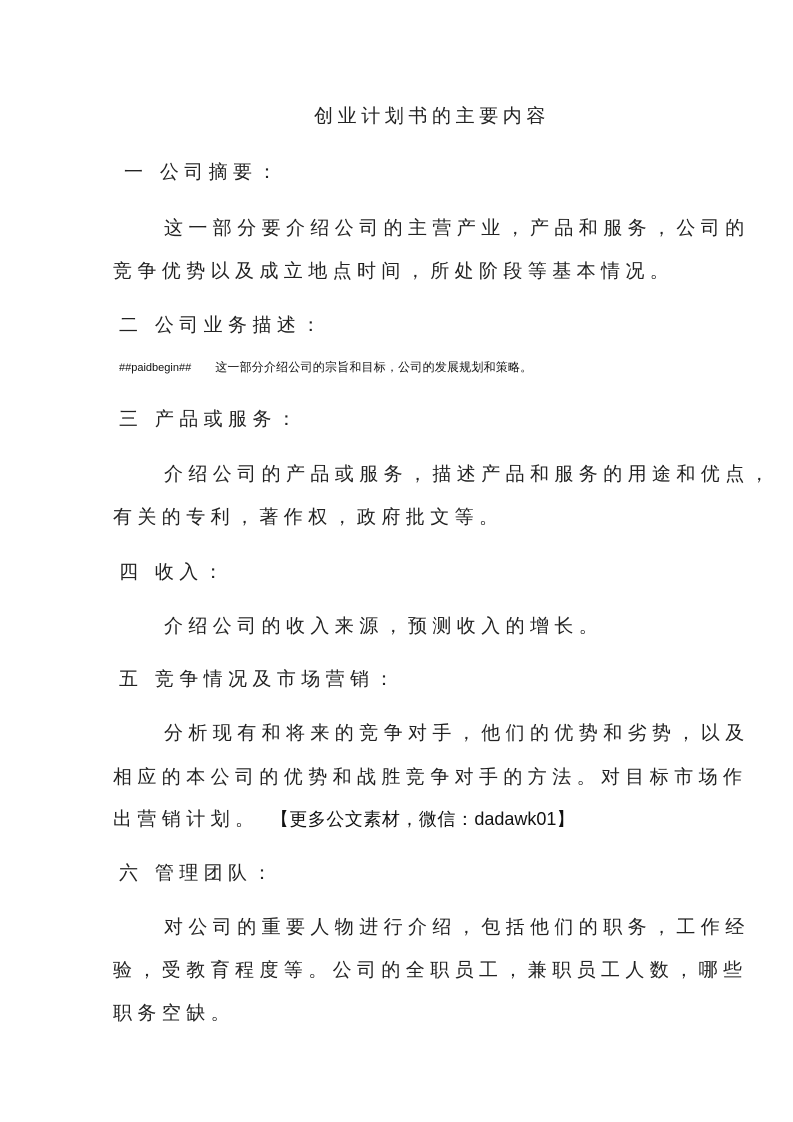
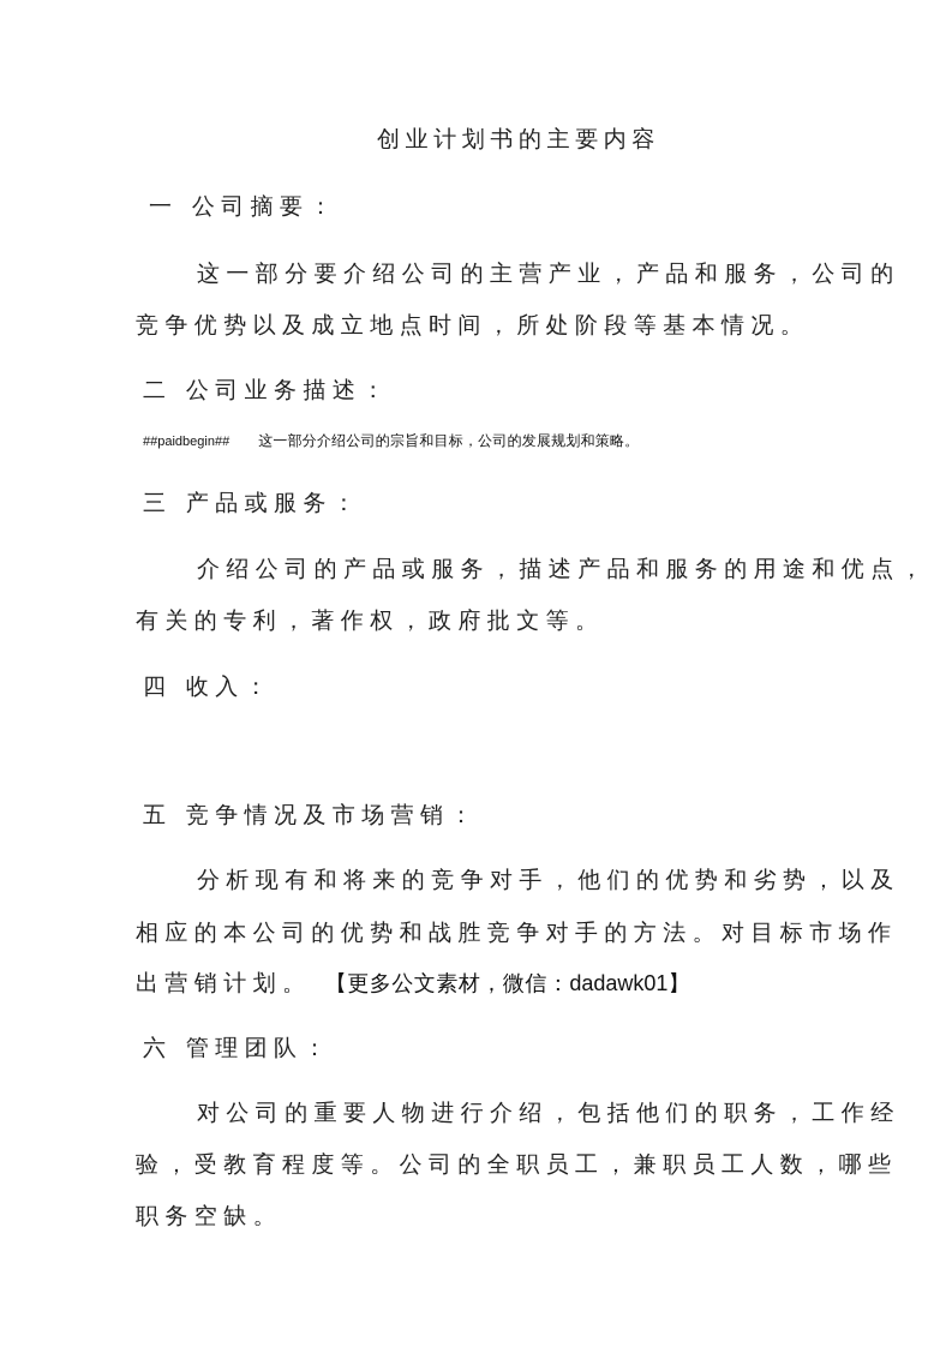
  创业计划书的主要内容
  一 公司摘要：
  这一部分要介绍公司的主营产业，产品和服务，公司的
  竞争优势以及成立地点时间，所处阶段等基本情况。
  二 公司业务描述：
  ##paidbegin## 这一部分介绍公司的宗旨和目标，公司的发展规划和策略。
  三 产品或服务：
  介绍公司的产品或服务，描述产品和服务的用途和优点，
  有关的专利，著作权，政府批文等。
  四 收入：
- 介绍公司的收入来源，预测收入的增长。
  五 竞争情况及市场营销：
  分析现有和将来的竞争对手，他们的优势和劣势，以及
  相应的本公司的优势和战胜竞争对手的方法。对目标市场作
  出营销计划。 【更多公文素材，微信：dadawk01】
  六 管理团队：
  对公司的重要人物进行介绍，包括他们的职务，工作经
  验，受教育程度等。公司的全职员工，兼职员工人数，哪些
  职务空缺。
